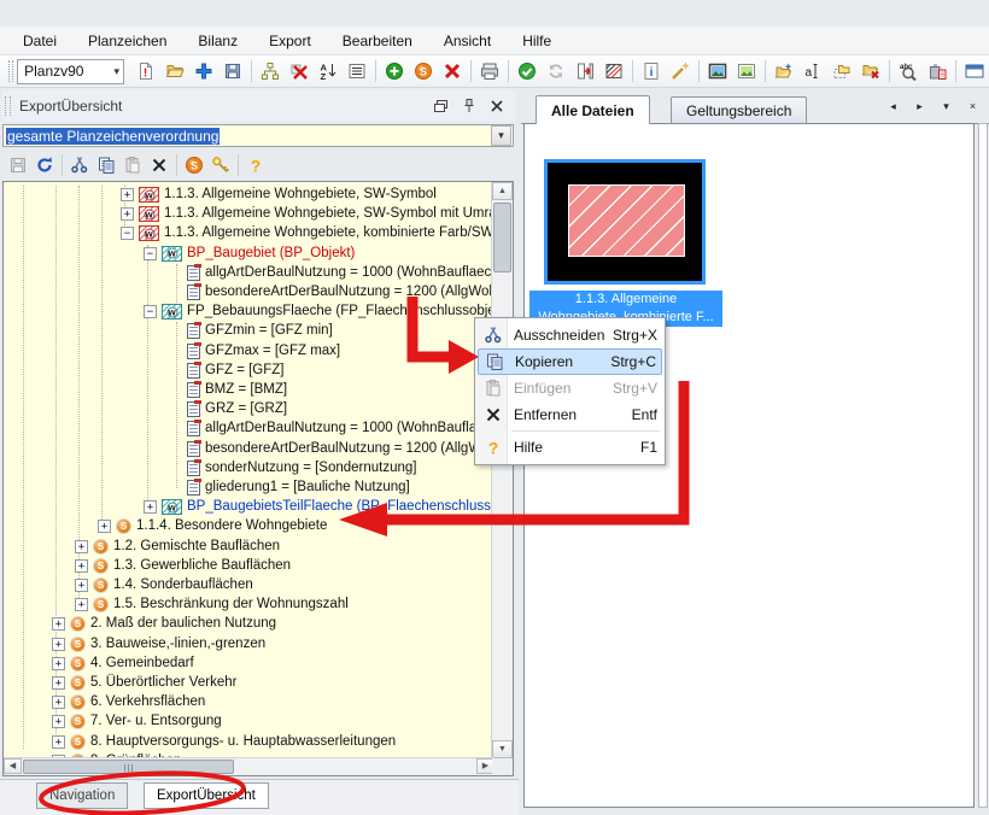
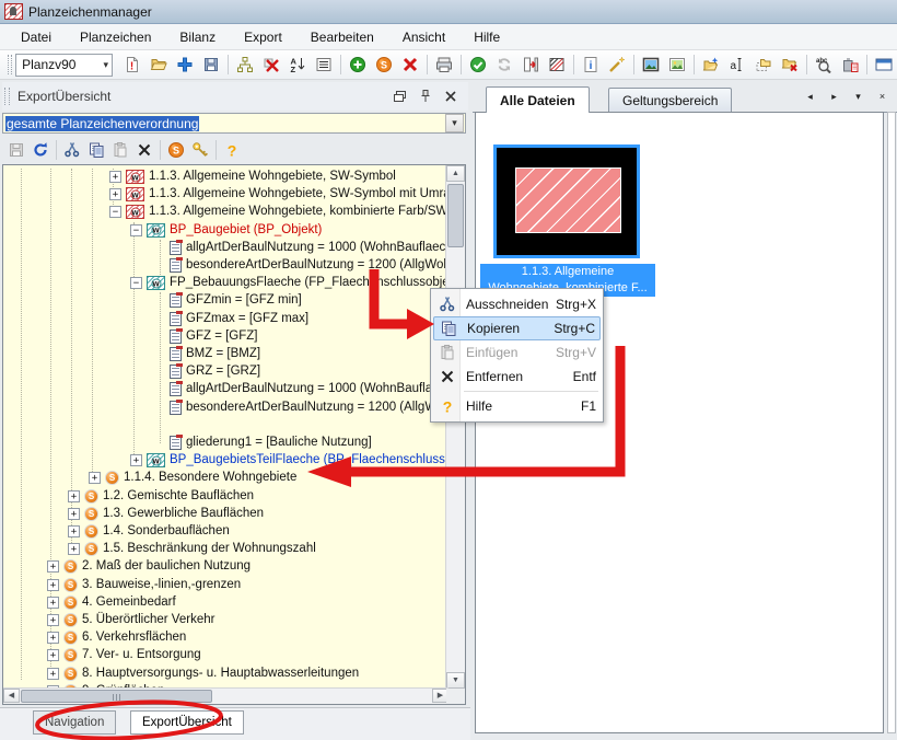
+ Planzeichenmanager
  Datei
  Planzeichen
  Bilanz
  Export
  Bearbeiten
  Ansicht
  Hilfe
  Planzv90
  ▾
  !
  A
  Z
  S
  i
  a
  ExportÜbersicht
  gesamte Planzeichenverordnung
  ▾
  S
  ?
  +
  1.1.3. Allgemeine Wohngebiete, SW-Symbol
  +
  1.1.3. Allgemeine Wohngebiete, SW-Symbol mit Umr
  −
  1.1.3. Allgemeine Wohngebiete, kombinierte Farb/SW
  −
  BP_Baugebiet (BP_Objekt)
  allgArtDerBaulNutzung = 1000 (WohnBauflaec
  besondereArtDerBaulNutzung = 1200 (AllgWo
  −
  FP_BebauungsFlaeche (FP_Flaechnschlussobj
  GFZmin = [GFZ min]
  GFZmax = [GFZ max]
  GFZ = [GFZ]
  BMZ = [BMZ]
  GRZ = [GRZ]
  allgArtDerBaulNutzung = 1000 (WohnBaufla
  besondereArtDerBaulNutzung = 1200 (Allg
- sonderNutzung = [Sondernutzung]
  gliederung1 = [Bauliche Nutzung]
  +
  BP_BaugebietsTeilFlaeche (BPFlaechenschluss
  +
  S
  1.1.4. Besondere Wohngebiete
  +
  S
  1.2. Gemischte Bauflächen
  +
  S
  1.3. Gewerbliche Bauflächen
  +
  S
  1.4. Sonderbauflächen
  +
  S
  1.5. Beschränkung der Wohnungszahl
  +
  S
  2. Maß der baulichen Nutzung
  +
  S
  3. Bauweise,-linien,-grenzen
  +
  S
  4. Gemeinbedarf
  +
  S
  5. Überörtlicher Verkehr
  +
  S
  6. Verkehrsflächen
  +
  S
  7. Ver- u. Entsorgung
  +
  S
  8. Hauptversorgungs- u. Hauptabwasserleitungen
  Navigation
  ExportÜbersht
  Alle Dateien
  Geltungsbereich
  ◂
  ▸
  ▾
  ×
  1.1.3. Allgemeine
  Ausschneiden
  Strg+X
  Kopieren
  Strg+C
  Einfügen
  Strg+V
  Entfernen
  Entf
  ?
  Hilfe
  F1
